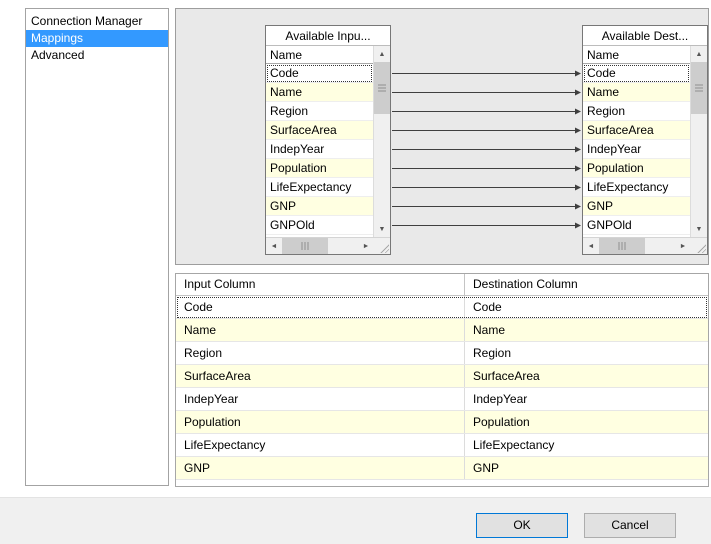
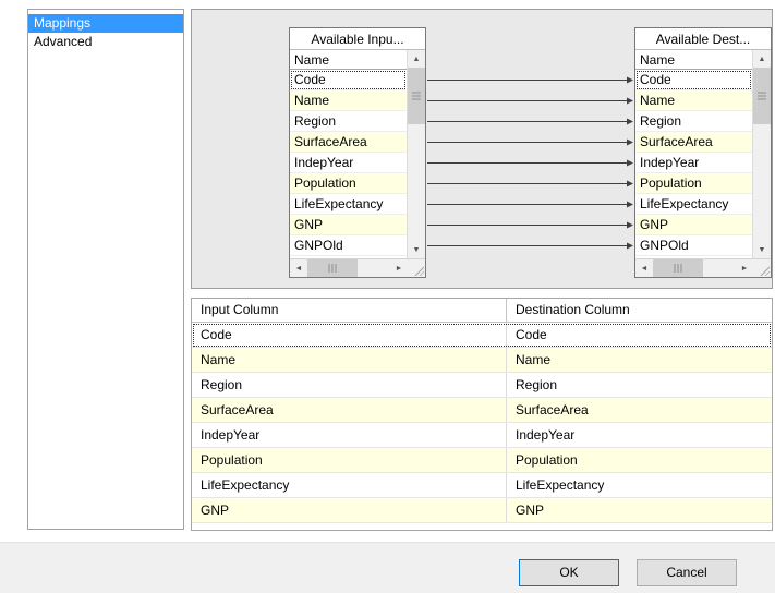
- Connection Manager
  Mappings
  Advanced
  Available Inpu...
  Name
  Code
  Name
  Region
  SurfaceArea
  IndepYear
  Population
  LifeExpectancy
  GNP
  GNPOld
  Available Dest...
  Name
  Code
  Name
  Region
  SurfaceArea
  IndepYear
  Population
  LifeExpectancy
  GNP
  GNPOld
  Input Column
  Destination Column
  Code
  Code
  Name
  Name
  Region
  Region
  SurfaceArea
  SurfaceArea
  IndepYear
  IndepYear
  Population
  Population
  LifeExpectancy
  LifeExpectancy
  GNP
  GNP
  OK
  Cancel
